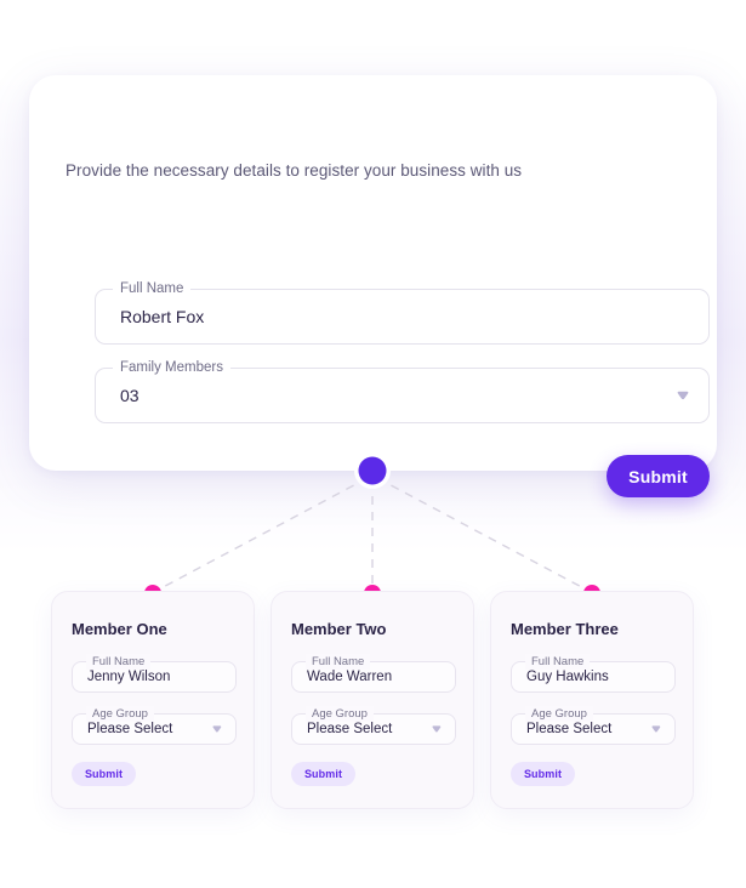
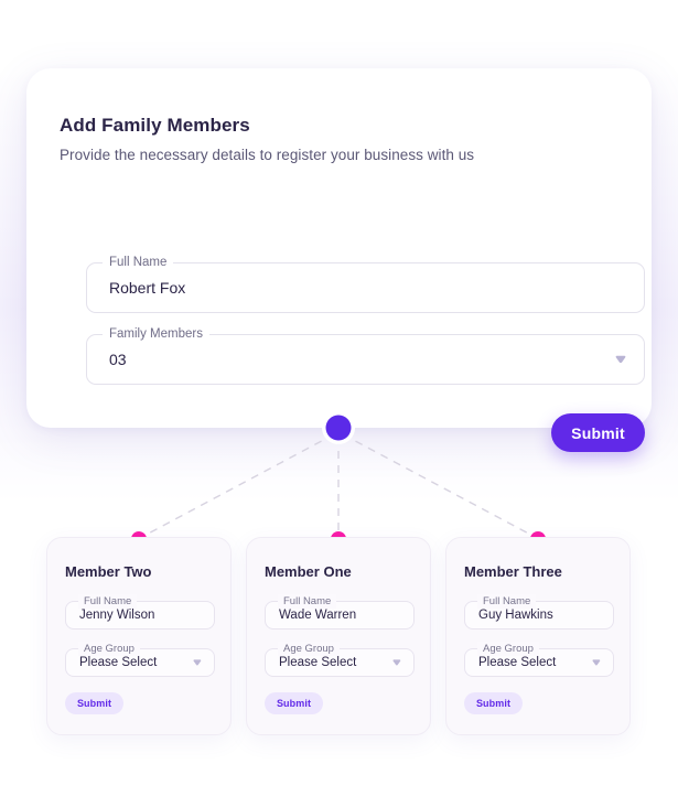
+ Add Family Members
  Provide the necessary details to register your business with us
  Full Name
  Robert Fox
  Family Members
  03
  Submit
- Member One
+ Member Two
  Full Name
  Jenny Wilson
  Age Group
  Please Select
  Submit
- Member Two
+ Member One
  Full Name
  Wade Warren
  Age Group
  Please Select
  Submit
  Member Three
  Full Name
  Guy Hawkins
  Age Group
  Please Select
  Submit
